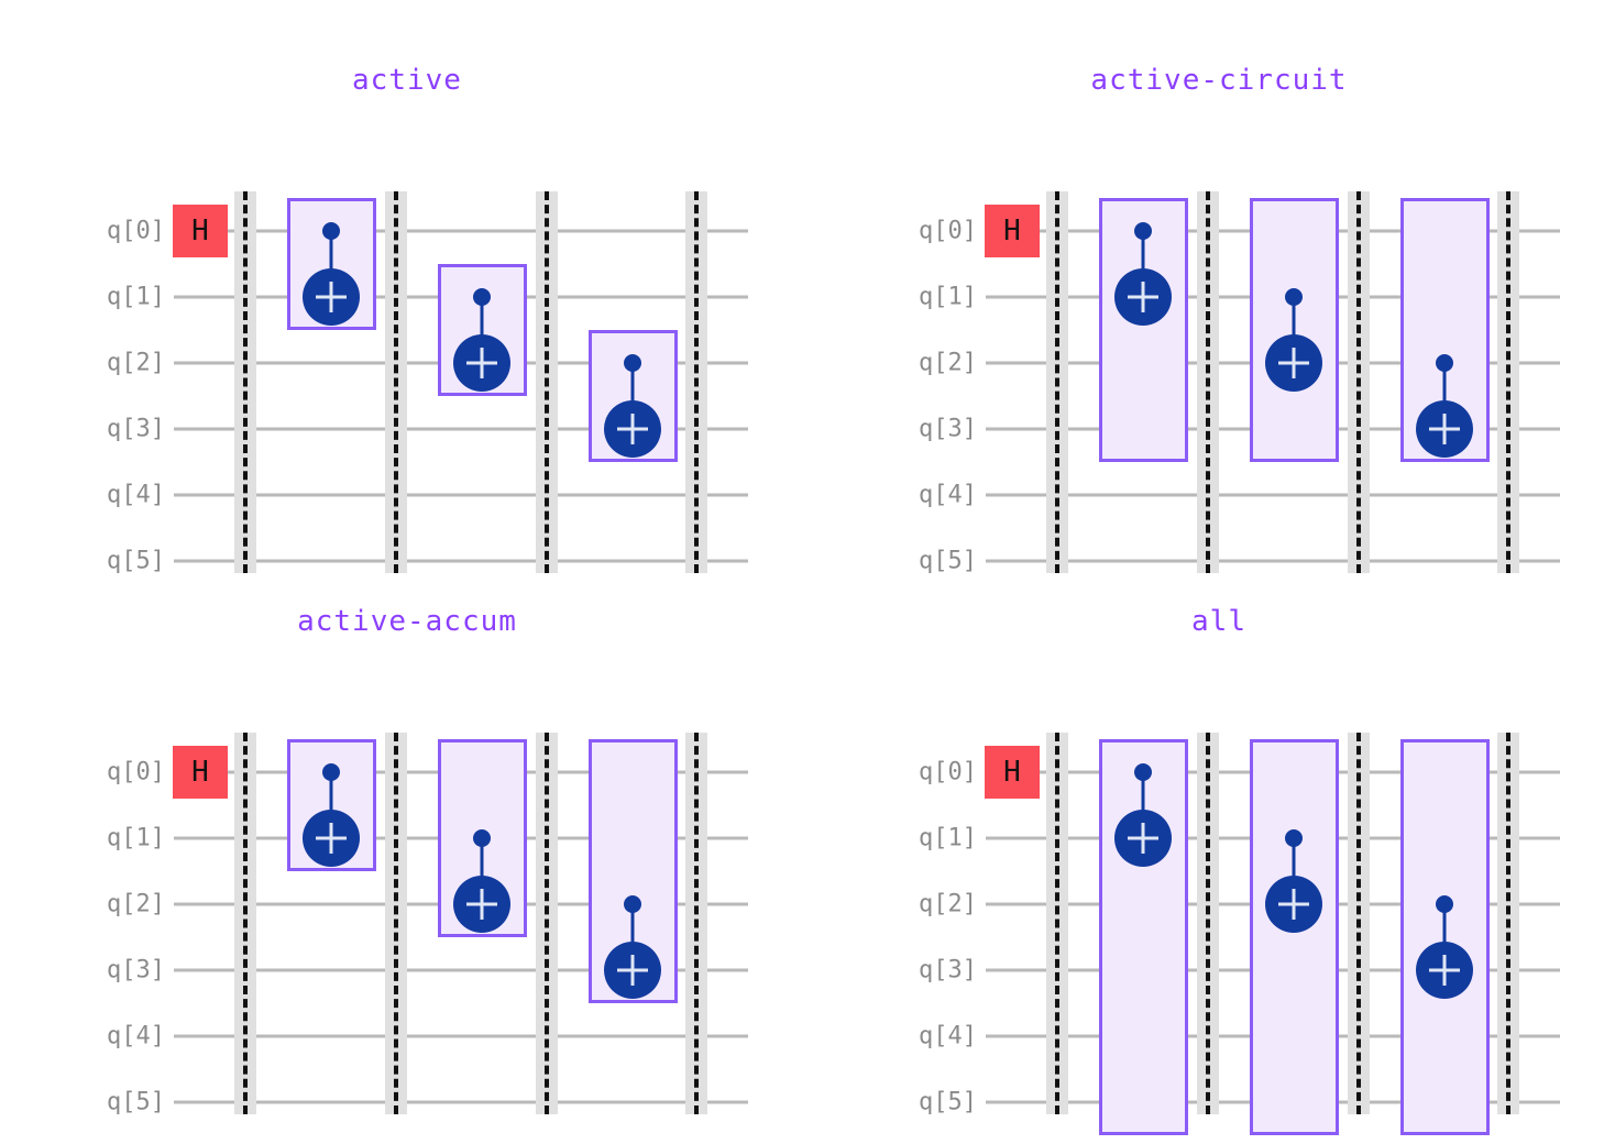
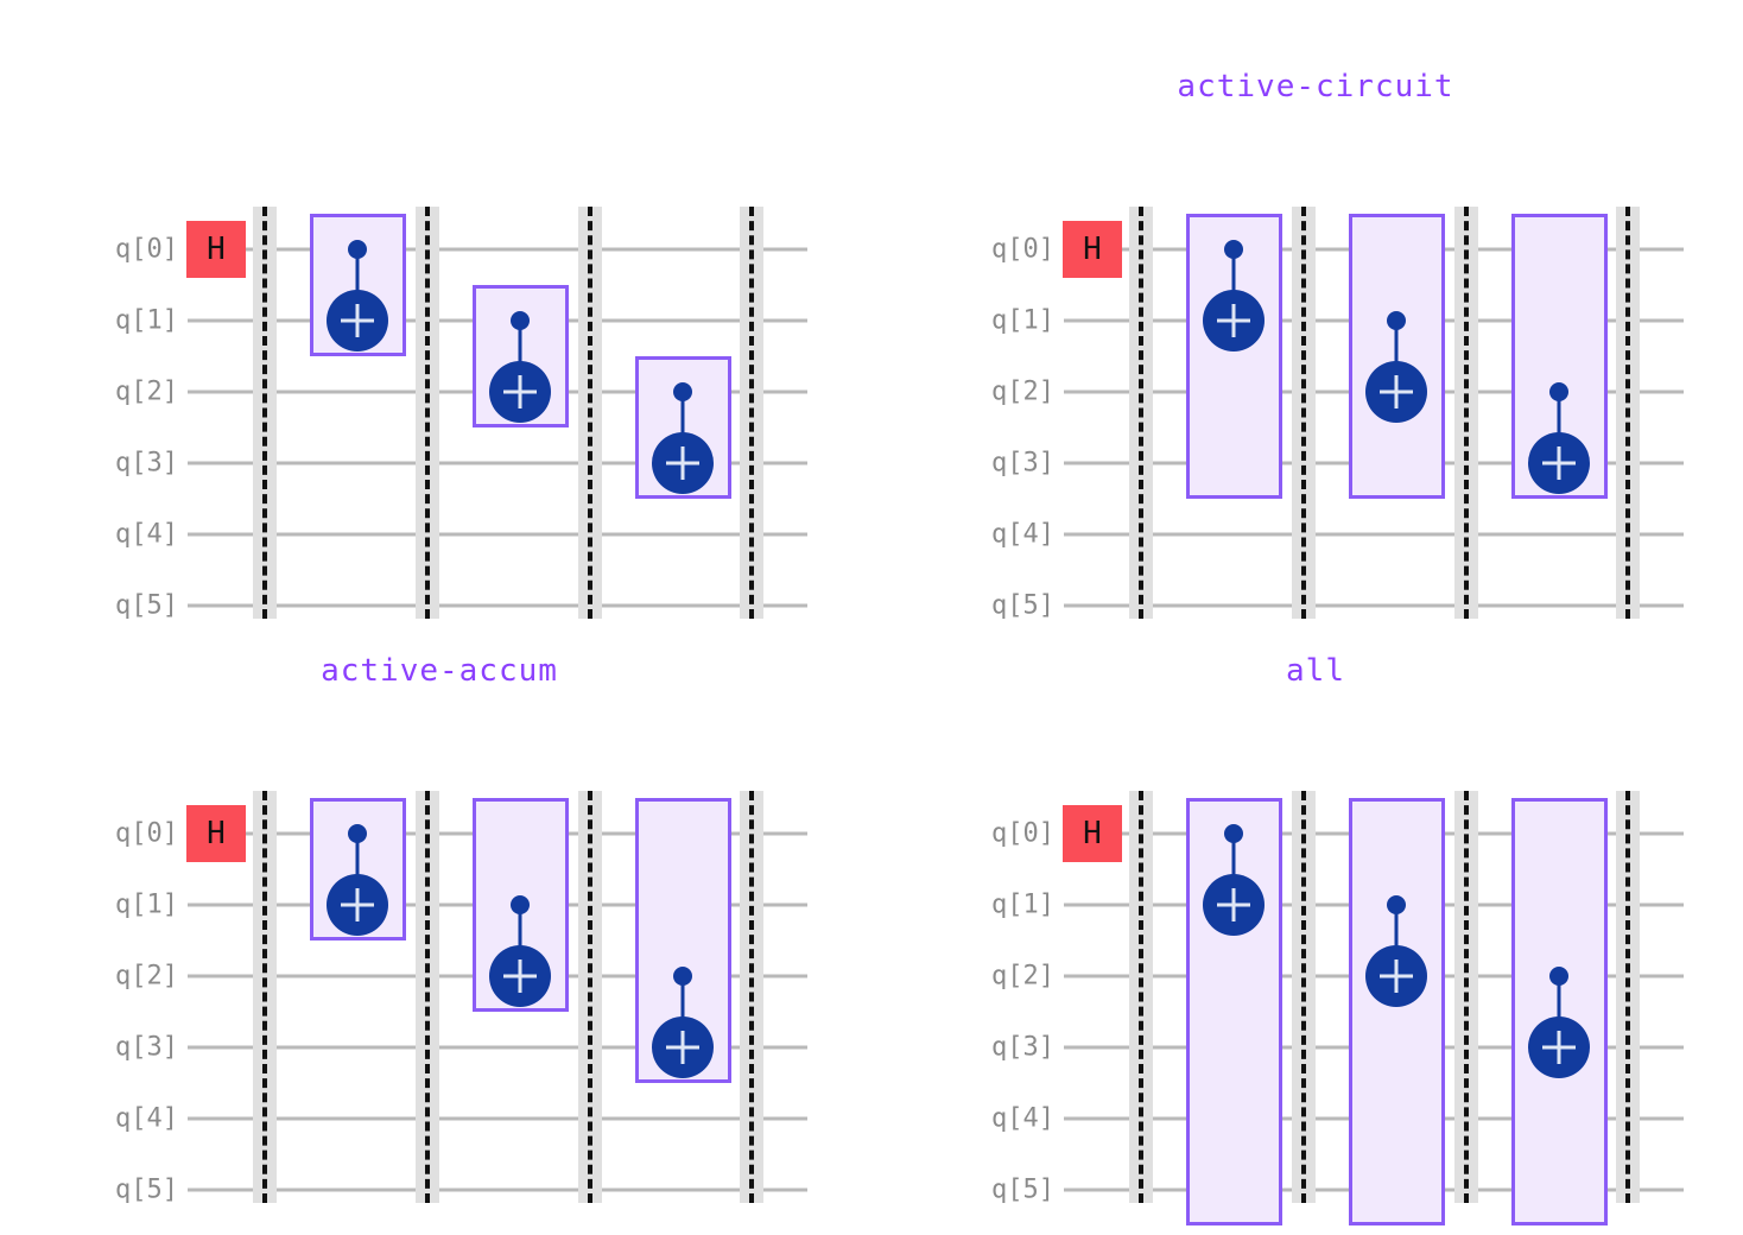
- active
  q[0]
  q[1]
  q[2]
  q[3]
  q[4]
  q[5]
  H
  active-circuit
  q[0]
  q[1]
  q[2]
  q[3]
  q[4]
  q[5]
  H
  active-accum
  q[0]
  q[1]
  q[2]
  q[3]
  q[4]
  q[5]
  H
  all
  q[0]
  q[1]
  q[2]
  q[3]
  q[4]
  q[5]
  H
